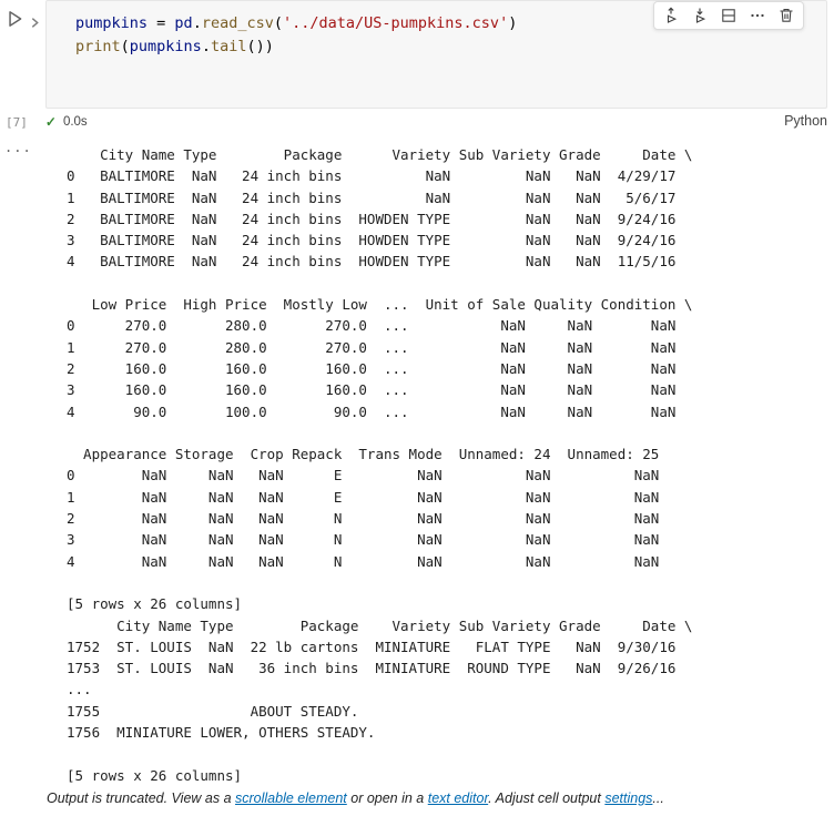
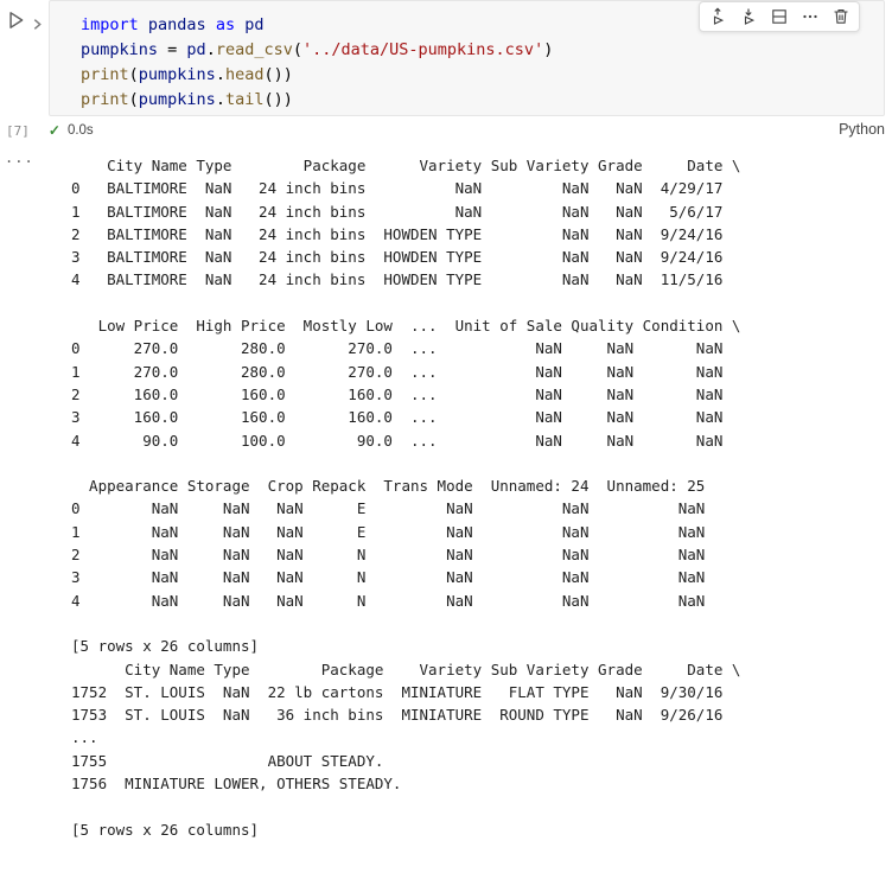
+ import pandas as pd
  pumpkins = pd.read_csv('../data/US-pumpkins.csv')
+ print(pumpkins.head())
  print(pumpkins.tail())
  [7]
  ✓
  0.0s
  Python
  ...
  City Name Type Package Variety Sub Variety Grade Date \
  0 BALTIMORE NaN 24 inch bins NaN NaN NaN 4/29/17
  1 BALTIMORE NaN 24 inch bins NaN NaN NaN 5/6/17
  2 BALTIMORE NaN 24 inch bins HOWDEN TYPE NaN NaN 9/24/16
  3 BALTIMORE NaN 24 inch bins HOWDEN TYPE NaN NaN 9/24/16
  4 BALTIMORE NaN 24 inch bins HOWDEN TYPE NaN NaN 11/5/16
  Low Price High Price Mostly Low ... Unit of Sale Quality Condition \
  0 270.0 280.0 270.0 ... NaN NaN NaN
  1 270.0 280.0 270.0 ... NaN NaN NaN
  2 160.0 160.0 160.0 ... NaN NaN NaN
  3 160.0 160.0 160.0 ... NaN NaN NaN
  4 90.0 100.0 90.0 ... NaN NaN NaN
  Appearance Storage Crop Repack Trans Mode Unnamed: 24 Unnamed: 25
  0 NaN NaN NaN E NaN NaN NaN
  1 NaN NaN NaN E NaN NaN NaN
  2 NaN NaN NaN N NaN NaN NaN
  3 NaN NaN NaN N NaN NaN NaN
  4 NaN NaN NaN N NaN NaN NaN
  [5 rows x 26 columns]
  City Name Type Package Variety Sub Variety Grade Date \
  1752 ST. LOUIS NaN 22 lb cartons MINIATURE FLAT TYPE NaN 9/30/16
  1753 ST. LOUIS NaN 36 inch bins MINIATURE ROUND TYPE NaN 9/26/16
  ...
  1755 ABOUT STEADY.
  1756 MINIATURE LOWER, OTHERS STEADY.
  [5 rows x 26 columns]
- Output is truncated. View as a scrollable element or open in a text editor. Adjust cell output settings...
